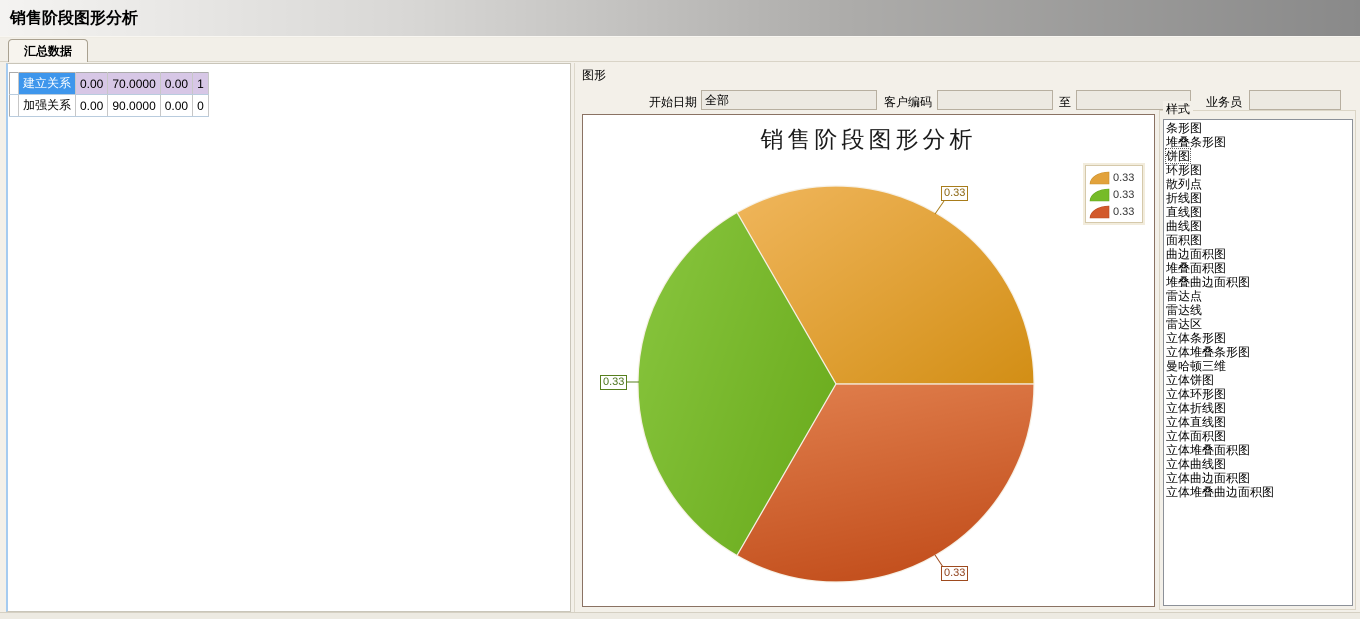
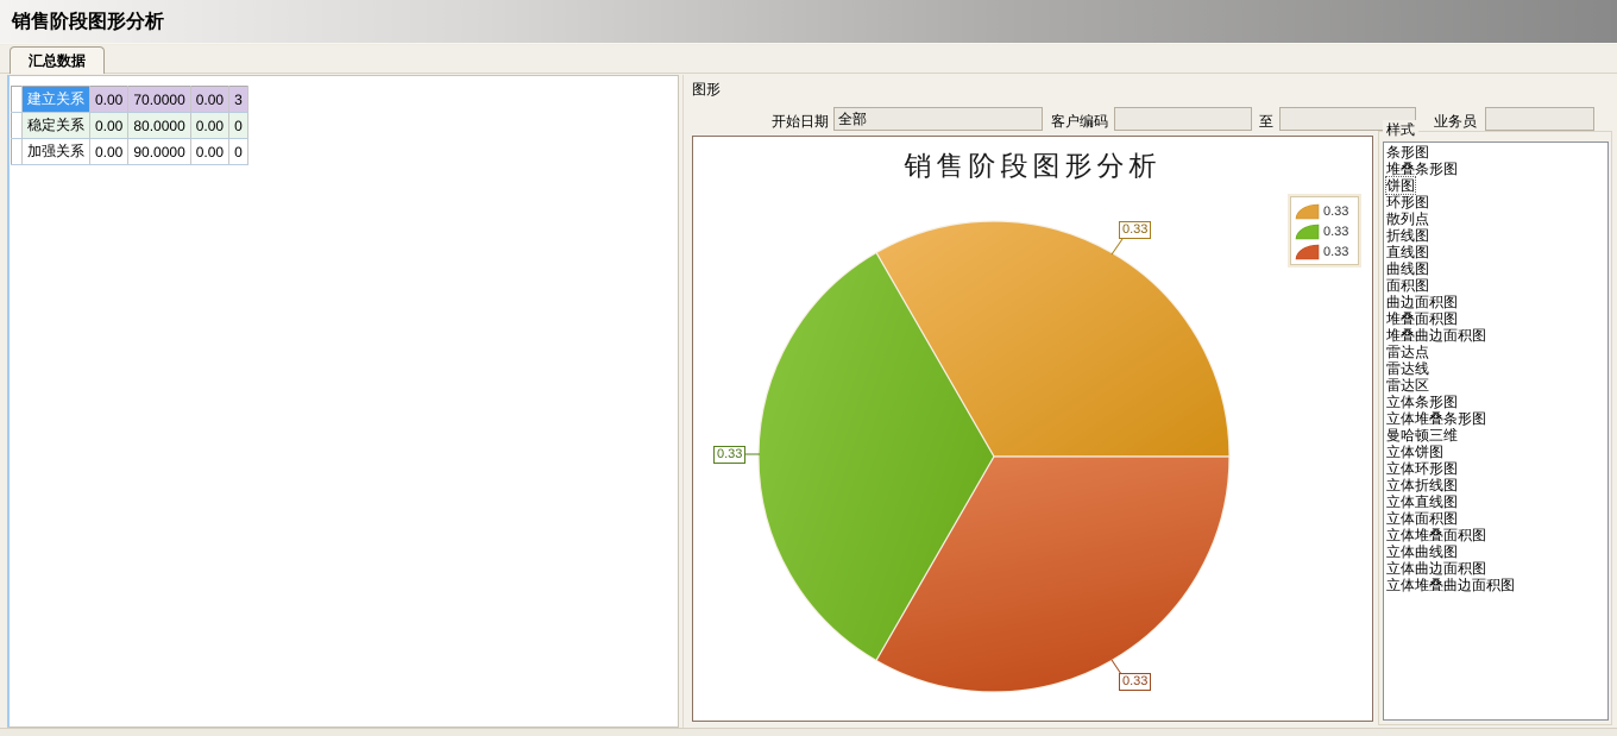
  销售阶段图形分析
  汇总数据
- 	建立关系	0.00	70.0000	0.00	1
+ 	建立关系	0.00	70.0000	0.00	3
+ 	稳定关系	0.00	80.0000	0.00	0
  	加强关系	0.00	90.0000	0.00	0
  图形
  开始日期
  全部
  客户编码
  至
  业务员
  销售阶段图形分析
  0.33
  0.33
  0.33
  0.33
  0.33
  0.33
  样式
  条形图
  堆叠条形图
  饼图
  环形图
  散列点
  折线图
  直线图
  曲线图
  面积图
  曲边面积图
  堆叠面积图
  堆叠曲边面积图
  雷达点
  雷达线
  雷达区
  立体条形图
  立体堆叠条形图
  曼哈顿三维
  立体饼图
  立体环形图
  立体折线图
  立体直线图
  立体面积图
  立体堆叠面积图
  立体曲线图
  立体曲边面积图
  立体堆叠曲边面积图
